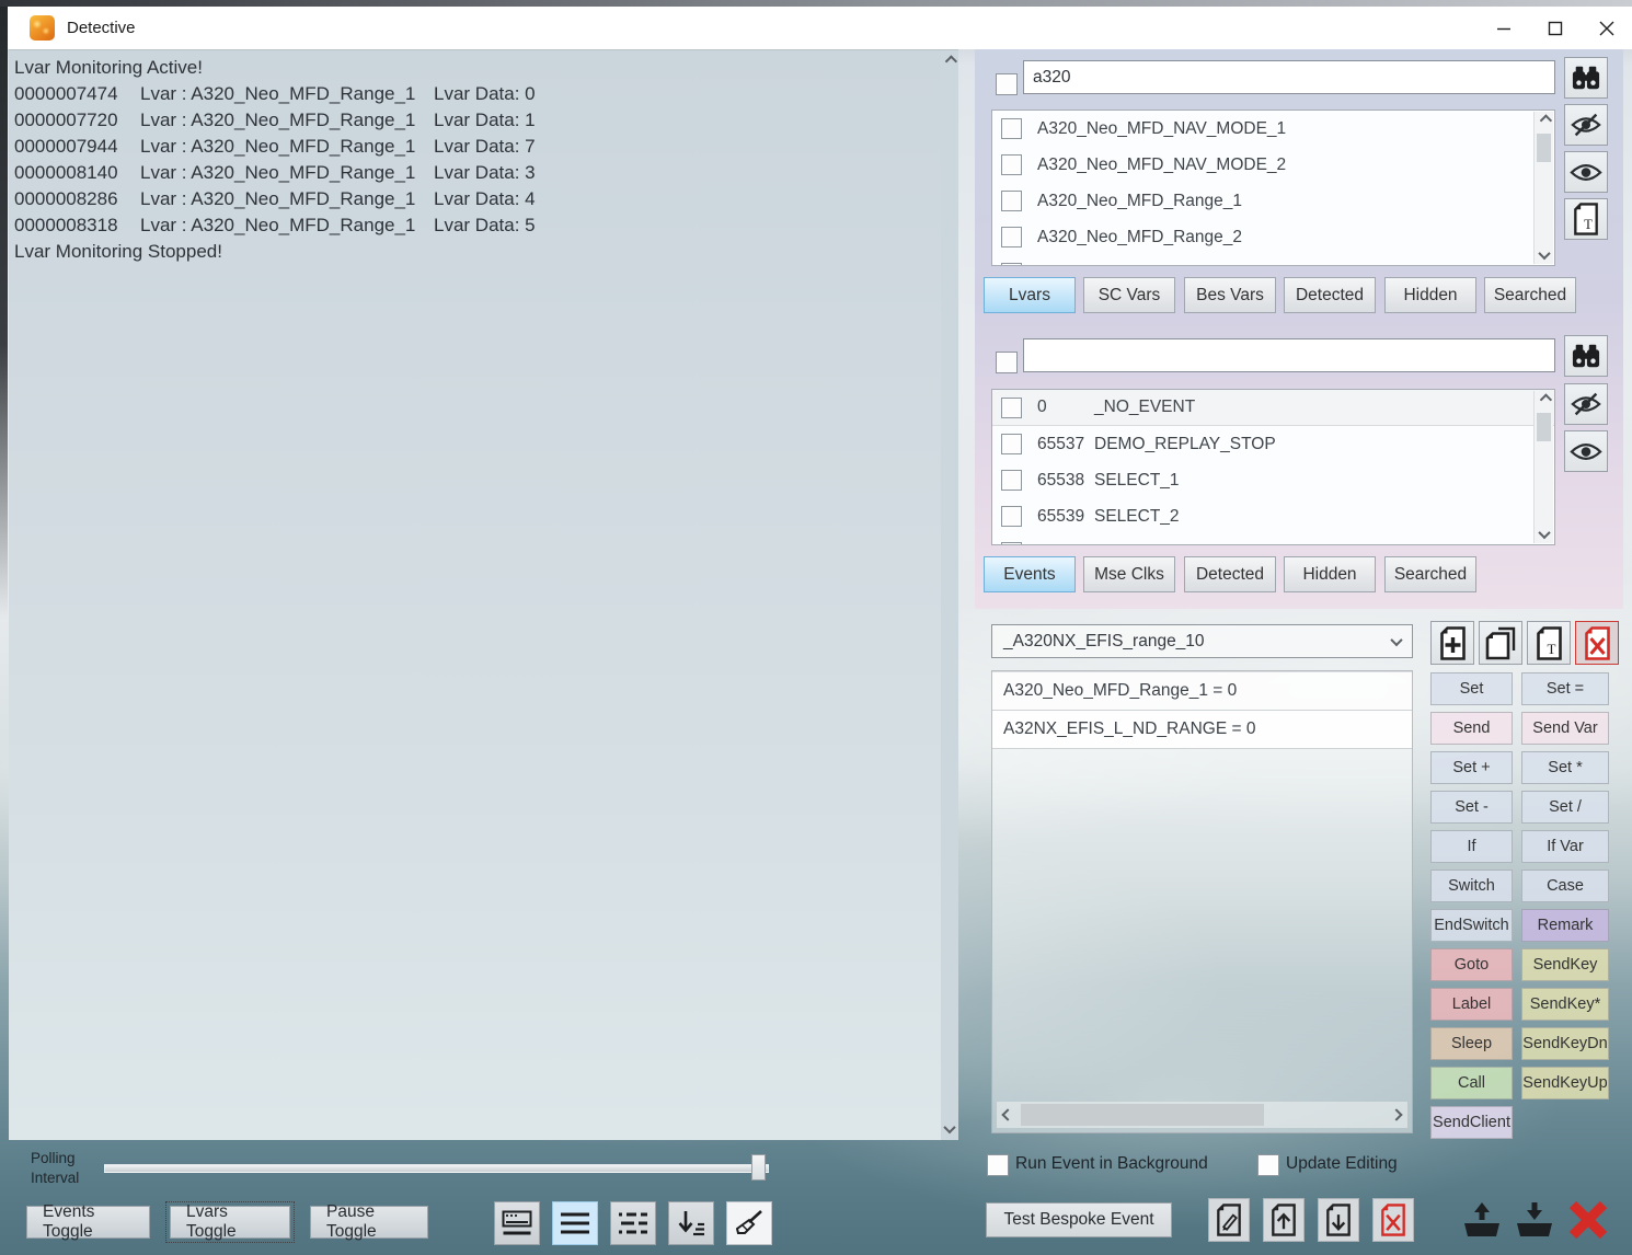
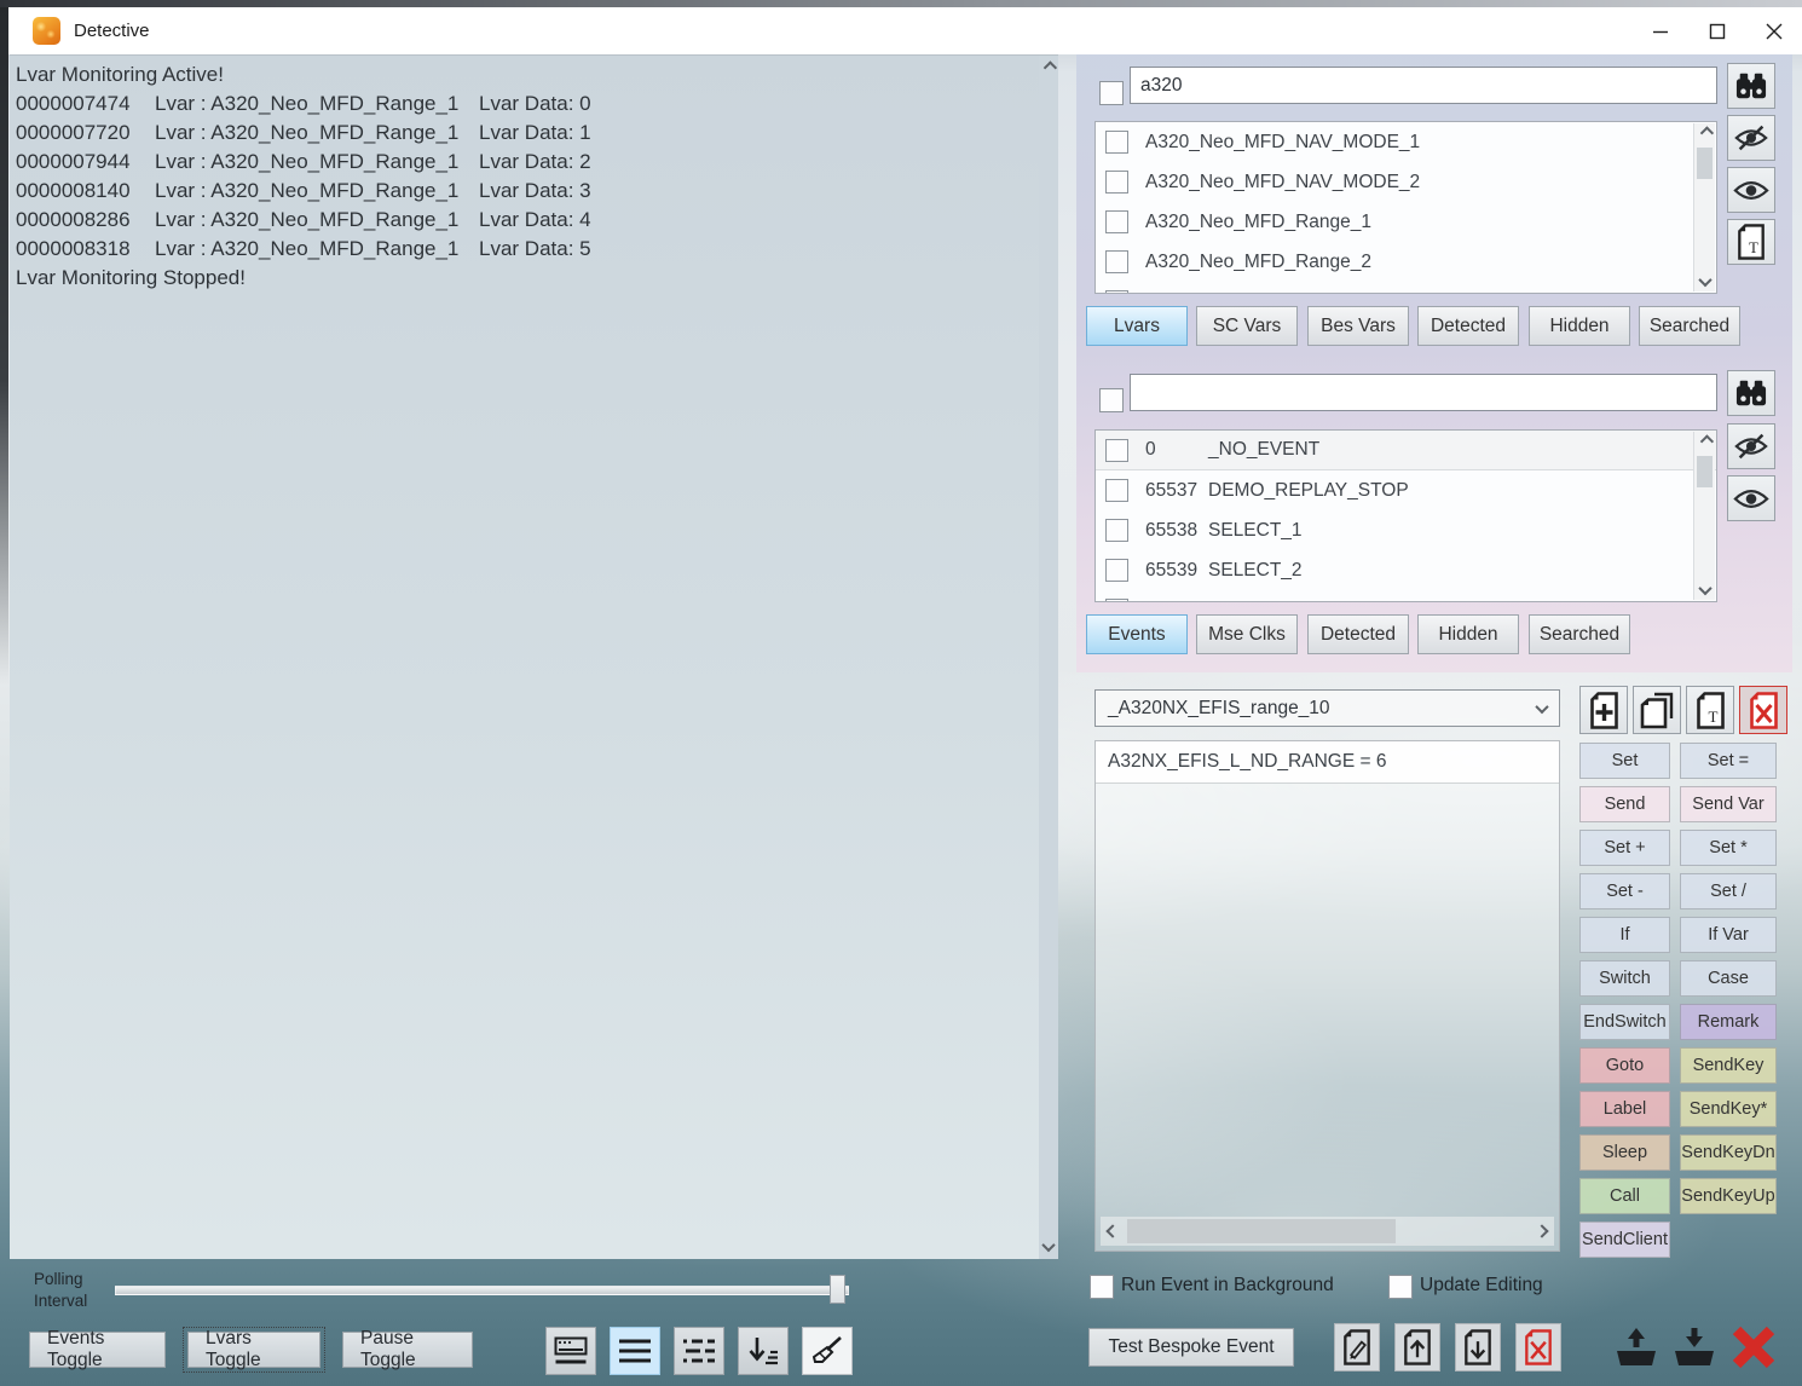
  Detective
  Lvar Monitoring Active!
  0000007474
  Lvar : A320_Neo_MFD_Range_1
  Lvar Data: 0
  0000007720
  Lvar : A320_Neo_MFD_Range_1
  Lvar Data: 1
  0000007944
  Lvar : A320_Neo_MFD_Range_1
- Lvar Data: 7
+ Lvar Data: 2
  0000008140
  Lvar : A320_Neo_MFD_Range_1
  Lvar Data: 3
  0000008286
  Lvar : A320_Neo_MFD_Range_1
  Lvar Data: 4
  0000008318
  Lvar : A320_Neo_MFD_Range_1
  Lvar Data: 5
  Lvar Monitoring Stopped!
  a320
  A320_Neo_MFD_NAV_MODE_1
  A320_Neo_MFD_NAV_MODE_2
  A320_Neo_MFD_Range_1
  A320_Neo_MFD_Range_2
  T
  Lvars
  SC Vars
  Bes Vars
  Detected
  Hidden
  Searched
  0
  _NO_EVENT
  65537
  DEMO_REPLAY_STOP
  65538
  SELECT_1
  65539
  SELECT_2
  Events
  Mse Clks
  Detected
  Hidden
  Searched
  _A320NX_EFIS_range_10
  T
- A320_Neo_MFD_Range_1 = 0
- A32NX_EFIS_L_ND_RANGE = 0
+ A32NX_EFIS_L_ND_RANGE = 6
  Set
  Set =
  Send
  Send Var
  Set +
  Set *
  Set -
  Set /
  If
  If Var
  Switch
  Case
  EndSwitch
  Remark
  Goto
  SendKey
  Label
  SendKey*
  Sleep
  SendKeyDn
  Call
  SendKeyUp
  SendClient
  Polling
  Interval
  Events Toggle
  Lvars Toggle
  Pause Toggle
  Run Event in Background
  Update Editing
  Test Bespoke Event
